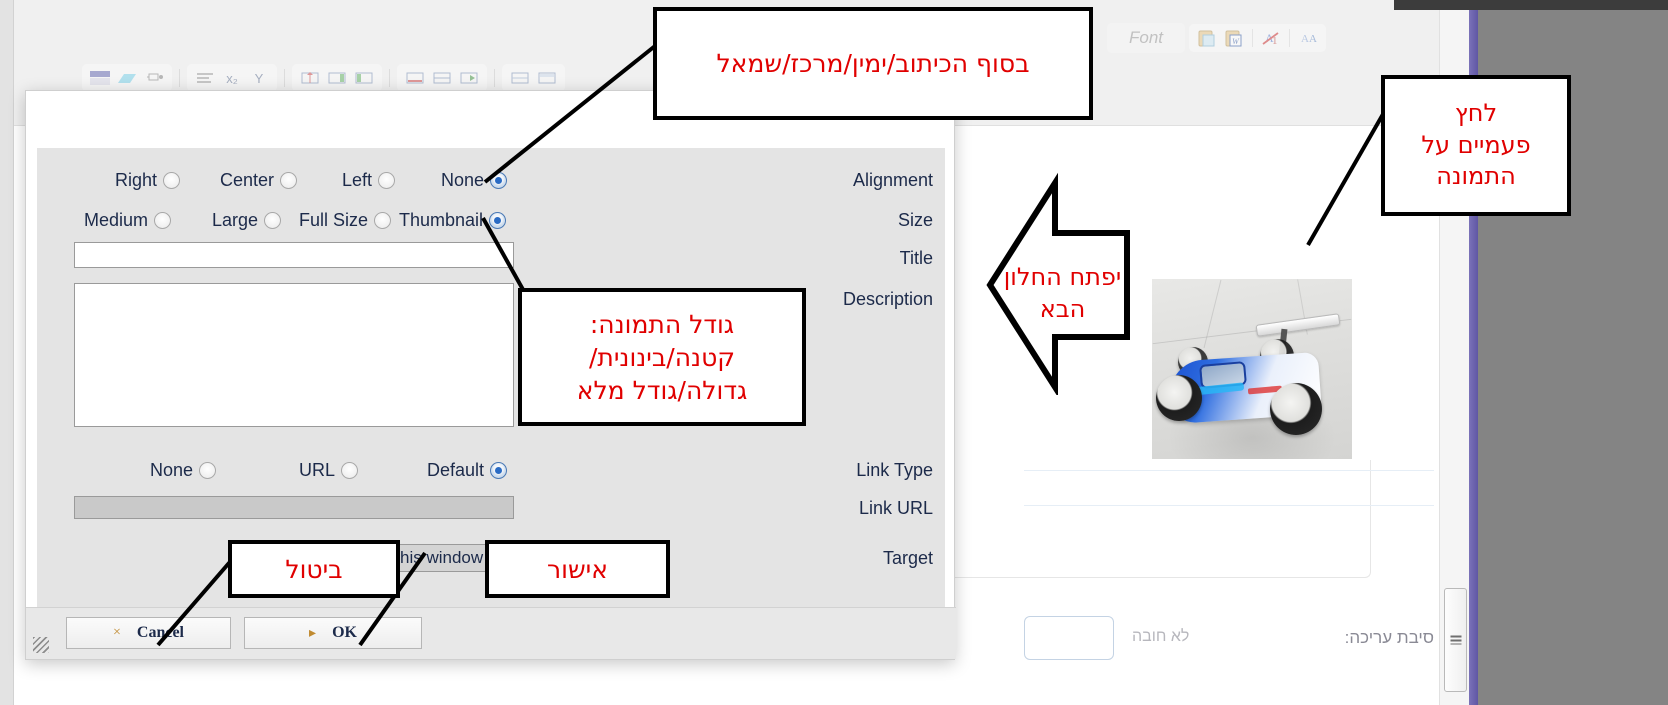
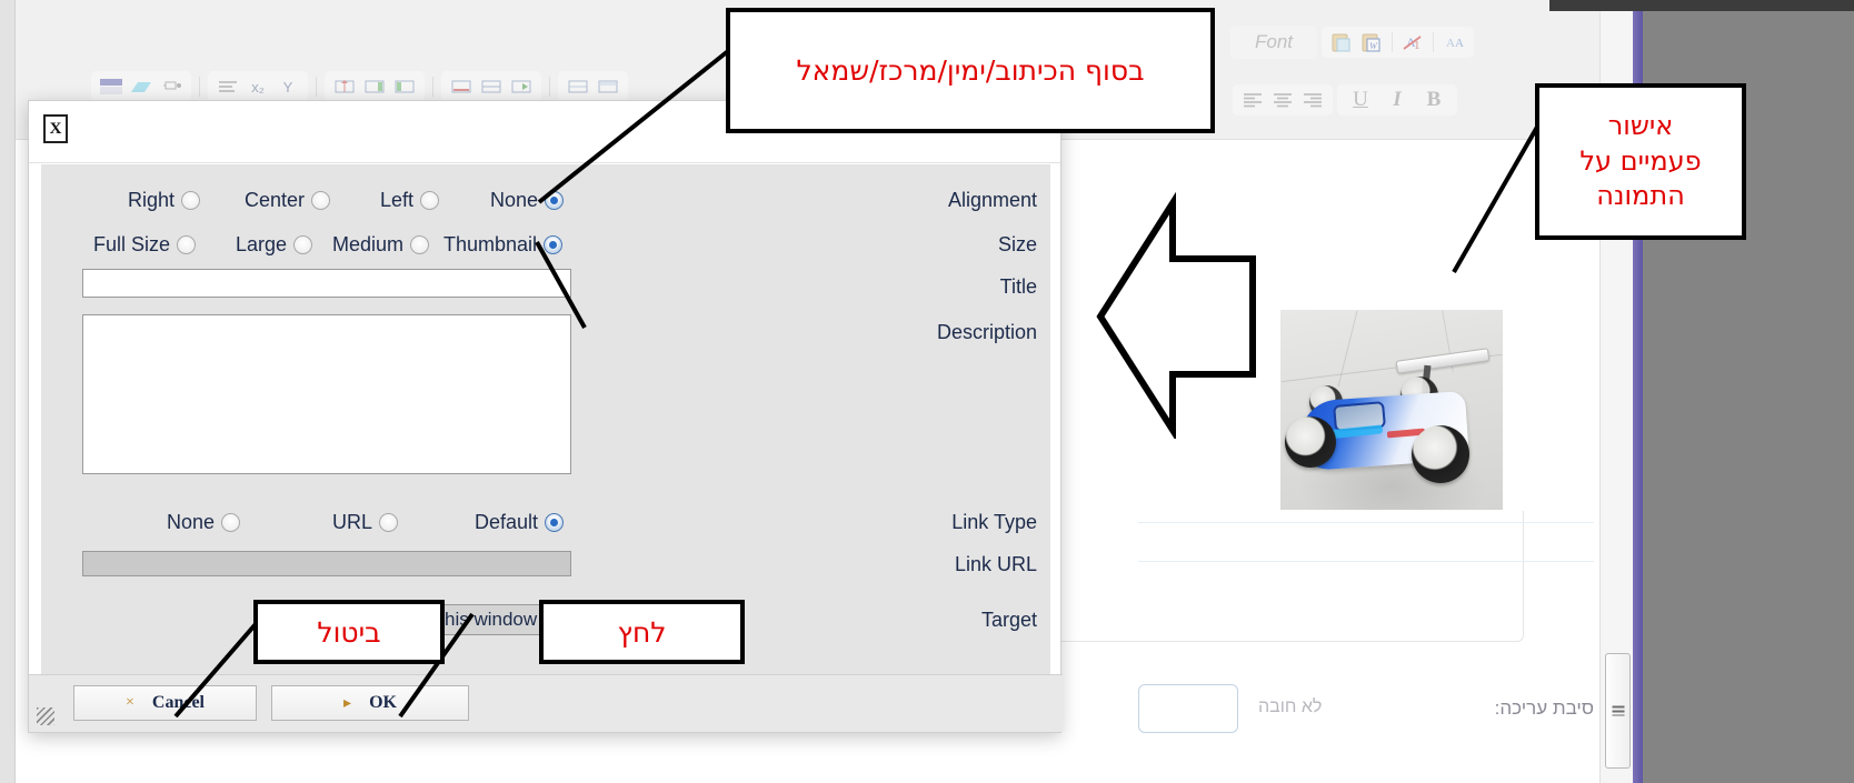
  x₂
  Y
  Font
  W
  A
  1
  A
  A
+ U
+ I
+ B
  סיבת עריכה:
  לא חובה
+ X
  Right
  Center
  Left
  None
  Alignment
- Medium
+ Full Size
  Large
- Full Size
+ Medium
  Thumbnail
  Size
  Title
  Description
  None
  URL
  Default
  Link Type
  Link URL
  Target
  ×
  Canel
  ▸
  OK
  בסוף הכיתוב/ימין/מרכז/שמאל
- לחץ
+ אישור
  פעמיים על
  התמונה
- יפתח החלון
- הבא
- גודל התמונה:
- קטנה/בינונית/
- גדולה/גודל מלא
  ביטול
- אישור
+ לחץ
